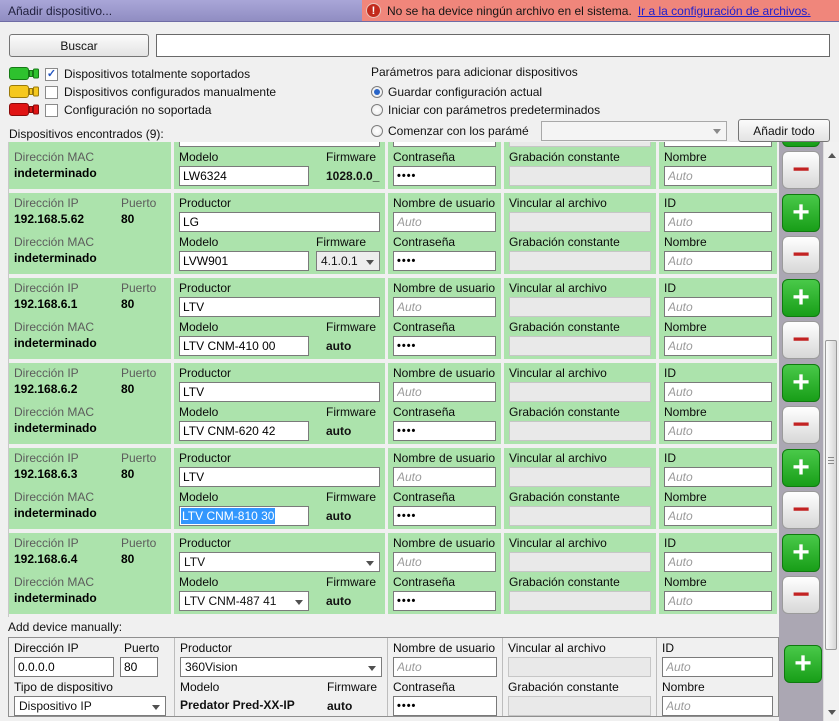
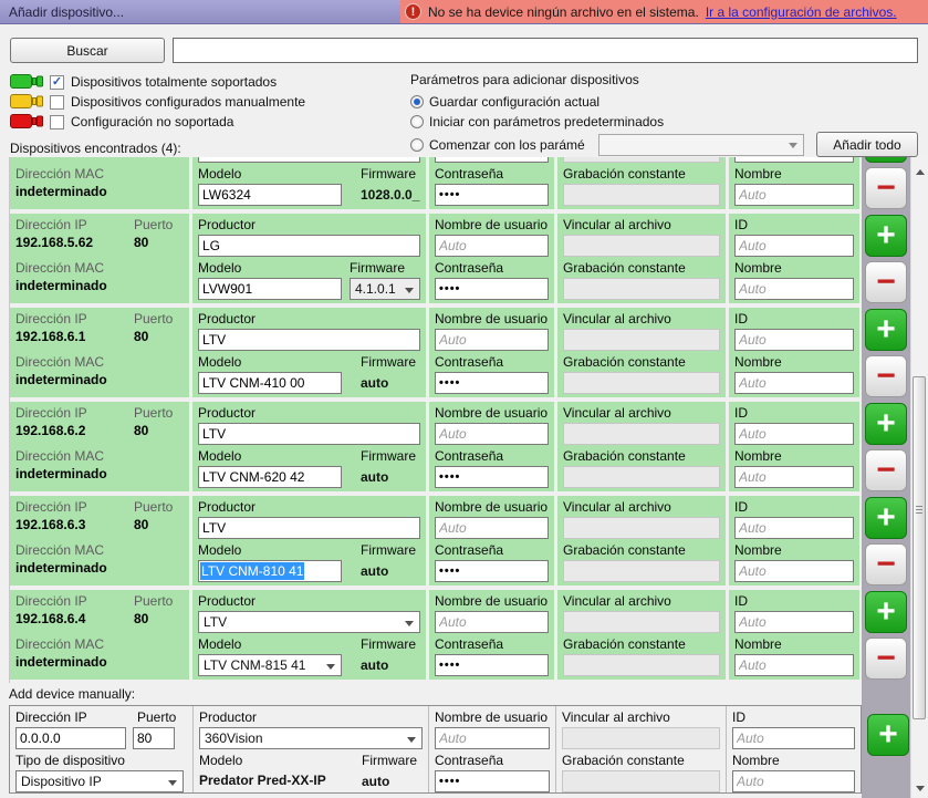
  Añadir dispositivo...
  !
  No se ha device ningún archivo en el sistema.
  Ir a la configuración de archivos.
  Buscar
  ✓
  Dispositivos totalmente soportados
  Dispositivos configurados manualmente
  Configuración no soportada
- Dispositivos encontrados (9):
+ Dispositivos encontrados (4):
  Parámetros para adicionar dispositivos
  Guardar configuración actual
  Iniciar con parámetros predeterminados
  Comenzar con los parámé
  Añadir todo
  Dirección MAC
  indeterminado
  Modelo
  LW6324
  Firmware
  1028.0.0_
  Contraseña
  ••••
  Grabación constante
  Nombre
  Auto
  −
  Dirección IP
  Puerto
  192.168.5.62
  80
  Dirección MAC
  indeterminado
  Productor
  LG
  Modelo
  LVW901
  Firmware
  4.1.0.1
  Nombre de usuario
  Auto
  Contraseña
  ••••
  Vincular al archivo
  Grabación constante
  ID
  Auto
  Nombre
  Auto
  +
  −
  Dirección IP
  Puerto
  192.168.6.1
  80
  Dirección MAC
  indeterminado
  Productor
  LTV
  Modelo
  LTV CNM-410 00
  Firmware
  auto
  Nombre de usuario
  Auto
  Contraseña
  ••••
  Vincular al archivo
  Grabación constante
  ID
  Auto
  Nombre
  Auto
  +
  −
  Dirección IP
  Puerto
  192.168.6.2
  80
  Dirección MAC
  indeterminado
  Productor
  LTV
  Modelo
  LTV CNM-620 42
  Firmware
  auto
  Nombre de usuario
  Auto
  Contraseña
  ••••
  Vincular al archivo
  Grabación constante
  ID
  Auto
  Nombre
  Auto
  +
  −
  Dirección IP
  Puerto
  192.168.6.3
  80
  Dirección MAC
  indeterminado
  Productor
  LTV
  Modelo
- LTV CNM-810 30
+ LTV CNM-810 41
  Firmware
  auto
  Nombre de usuario
  Auto
  Contraseña
  ••••
  Vincular al archivo
  Grabación constante
  ID
  Auto
  Nombre
  Auto
  +
  −
  Dirección IP
  Puerto
  192.168.6.4
  80
  Dirección MAC
  indeterminado
  Productor
  LTV
  Modelo
- LTV CNM-487 41
+ LTV CNM-815 41
  Firmware
  auto
  Nombre de usuario
  Auto
  Contraseña
  ••••
  Vincular al archivo
  Grabación constante
  ID
  Auto
  Nombre
  Auto
  +
  −
  Add device manually:
  Dirección IP
  Puerto
  0.0.0.0
  80
  Tipo de dispositivo
  Dispositivo IP
  Productor
  360Vision
  Modelo
  Predator Pred-XX-IP
  Firmware
  auto
  Nombre de usuario
  Auto
  Contraseña
  ••••
  Vincular al archivo
  Grabación constante
  ID
  Auto
  Nombre
  Auto
  +
